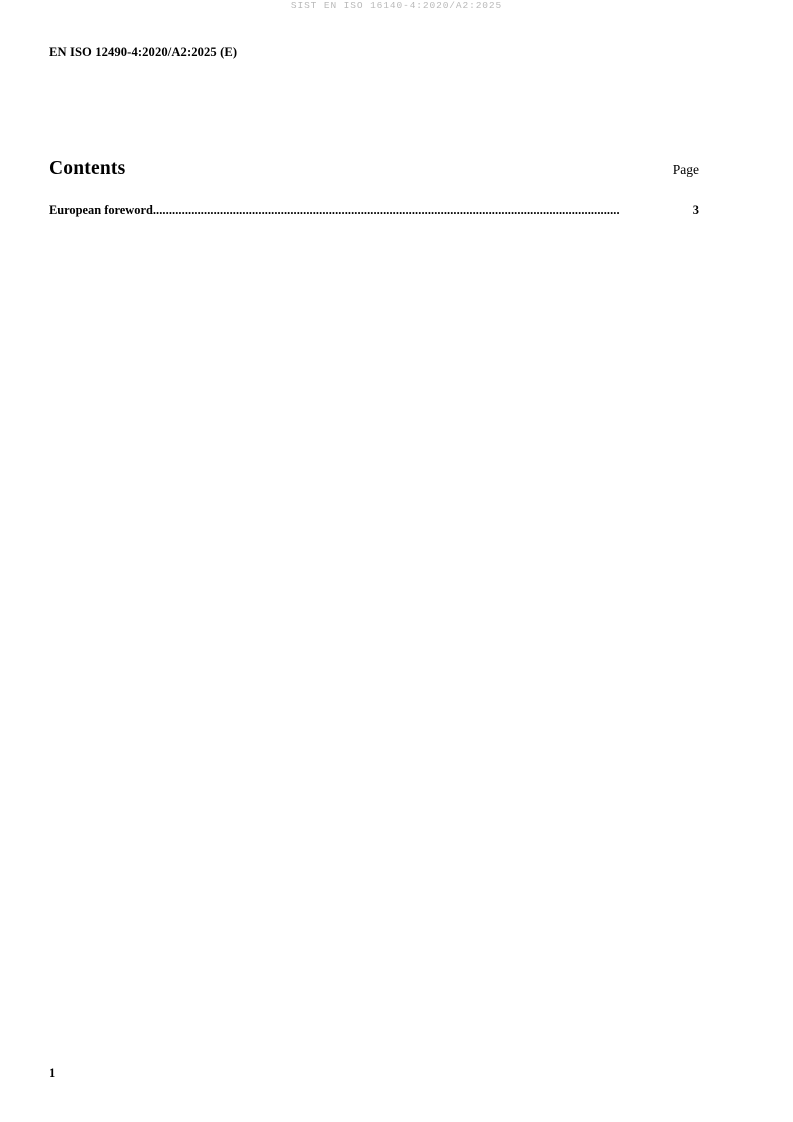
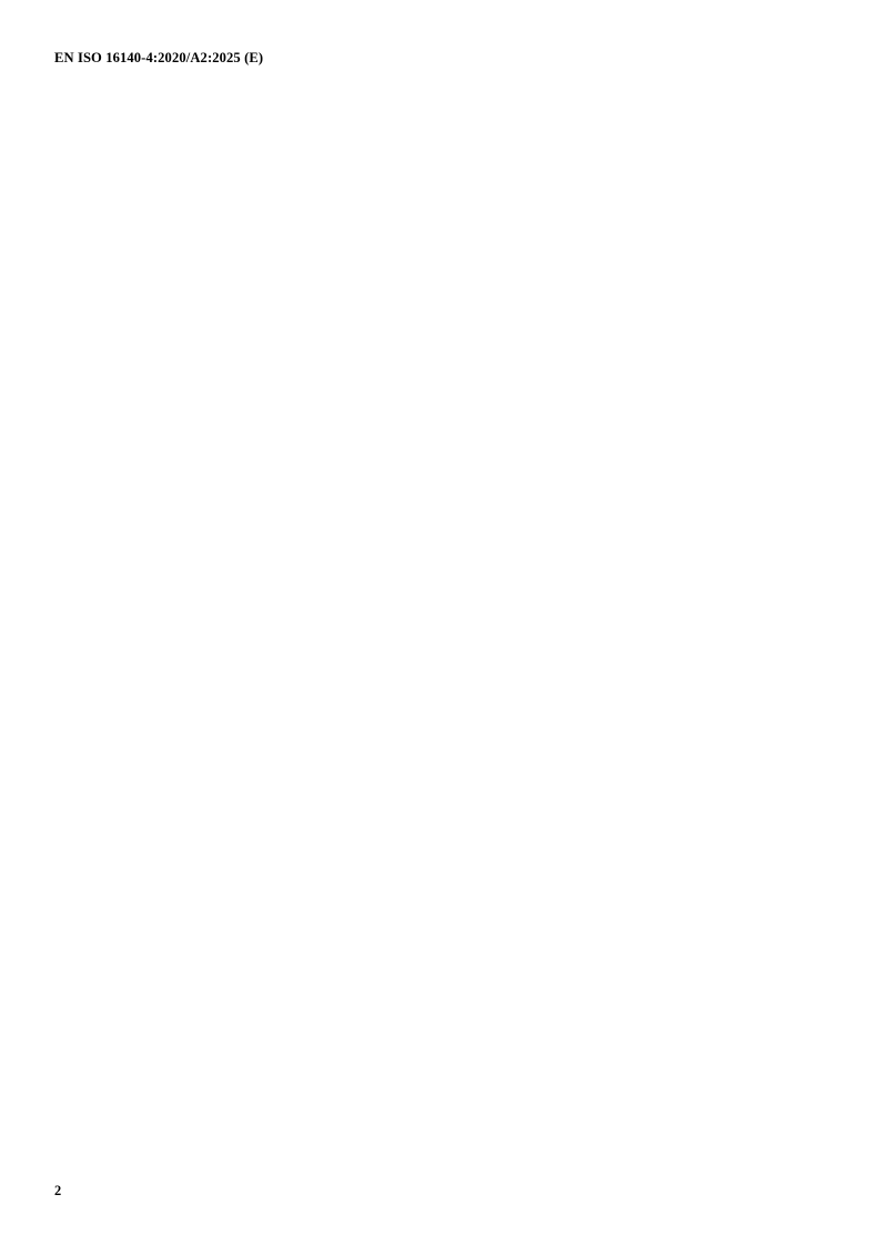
- SIST EN ISO 16140-4:2020/A2:2025
- EN ISO 12490-4:2020/A2:2025 (E)
+ EN ISO 16140-4:2020/A2:2025 (E)
- Contents
- Page
- European foreword
- ..................................................................................................................................................
- 3
- 1
+ 2
